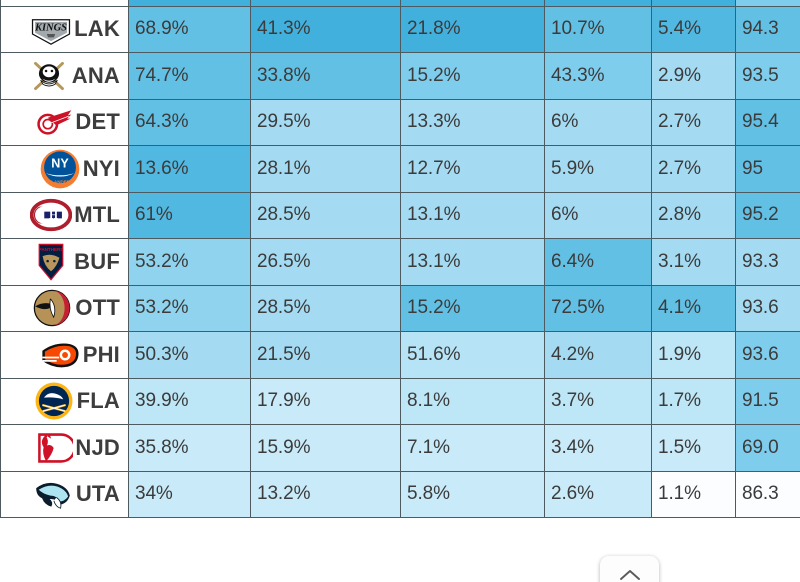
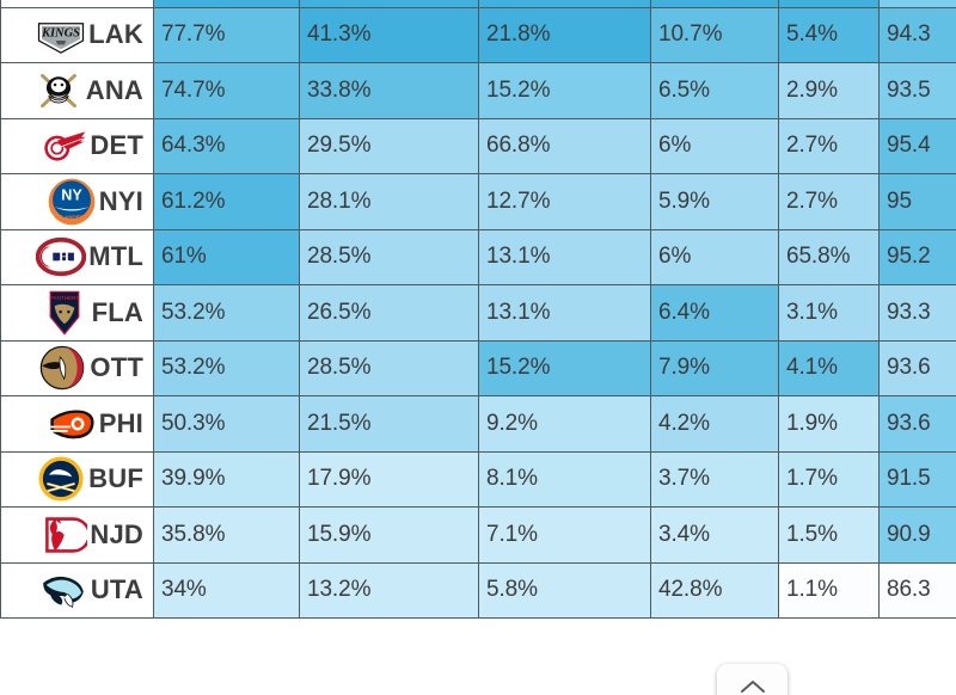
- KINGS LAK	68.9%	41.3%	21.8%	10.7%	5.4%	94.3
+ KINGS LAK	77.7%	41.3%	21.8%	10.7%	5.4%	94.3
- ANA	74.7%	33.8%	15.2%	43.3%	2.9%	93.5
+ ANA	74.7%	33.8%	15.2%	6.5%	2.9%	93.5
- DET	64.3%	29.5%	13.3%	6%	2.7%	95.4
+ DET	64.3%	29.5%	66.8%	6%	2.7%	95.4
- NY NYI	13.6%	28.1%	12.7%	5.9%	2.7%	95
+ NY NYI	61.2%	28.1%	12.7%	5.9%	2.7%	95
- H MTL	61%	28.5%	13.1%	6%	2.8%	95.2
+ H MTL	61%	28.5%	13.1%	6%	65.8%	95.2
- BUF	53.2%	26.5%	13.1%	6.4%	3.1%	93.3
+ FLA	53.2%	26.5%	13.1%	6.4%	3.1%	93.3
- OTT	53.2%	28.5%	15.2%	72.5%	4.1%	93.6
+ OTT	53.2%	28.5%	15.2%	7.9%	4.1%	93.6
- PHI	50.3%	21.5%	51.6%	4.2%	1.9%	93.6
+ PHI	50.3%	21.5%	9.2%	4.2%	1.9%	93.6
- FLA	39.9%	17.9%	8.1%	3.7%	1.7%	91.5
+ BUF	39.9%	17.9%	8.1%	3.7%	1.7%	91.5
- NJD	35.8%	15.9%	7.1%	3.4%	1.5%	69.0
+ NJD	35.8%	15.9%	7.1%	3.4%	1.5%	90.9
- UTA	34%	13.2%	5.8%	2.6%	1.1%	86.3
+ UTA	34%	13.2%	5.8%	42.8%	1.1%	86.3
